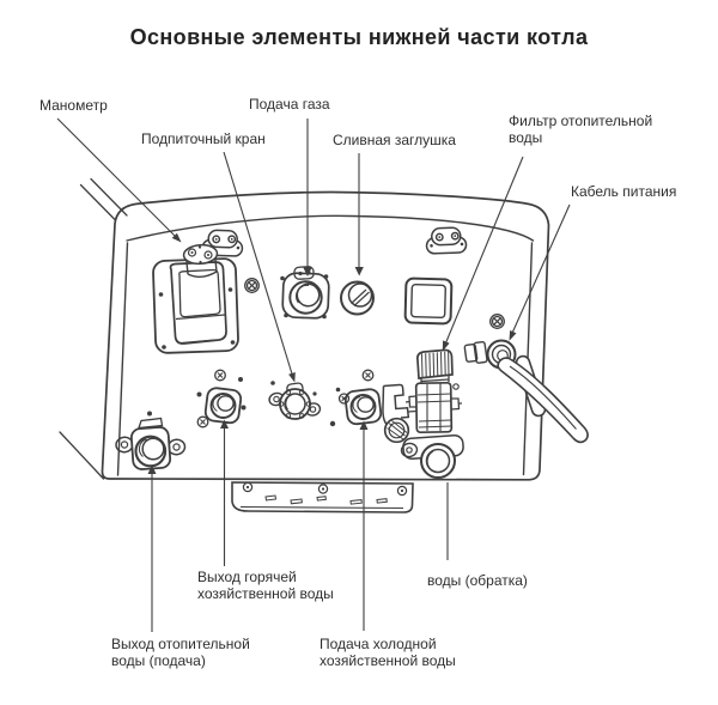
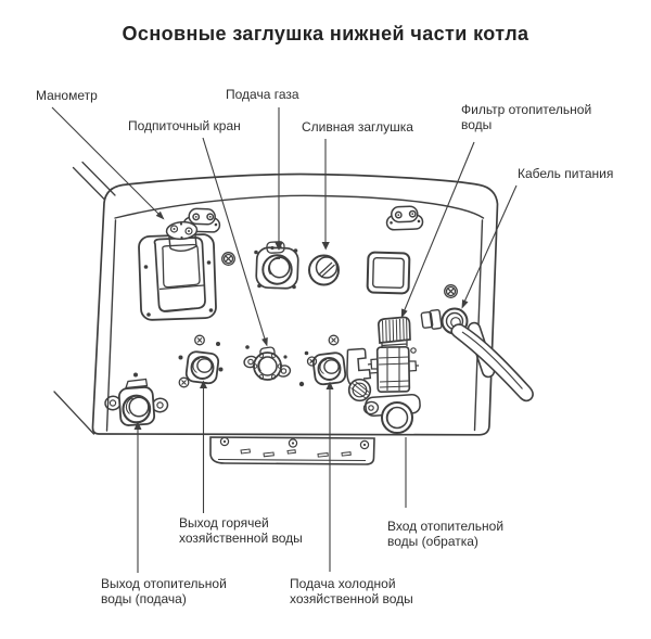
- Основные элементы нижней части котла
+ Основные заглушка нижней части котла
  Манометр
  Подача газа
  Подпиточный кран
  Сливная заглушка
  Фильтр отопительной
  воды
  Кабель питания
  Выход горячей
  хозяйственной воды
+ Вход отопительной
  воды (обратка)
  Выход отопительной
  воды (подача)
  Подача холодной
  хозяйственной воды
